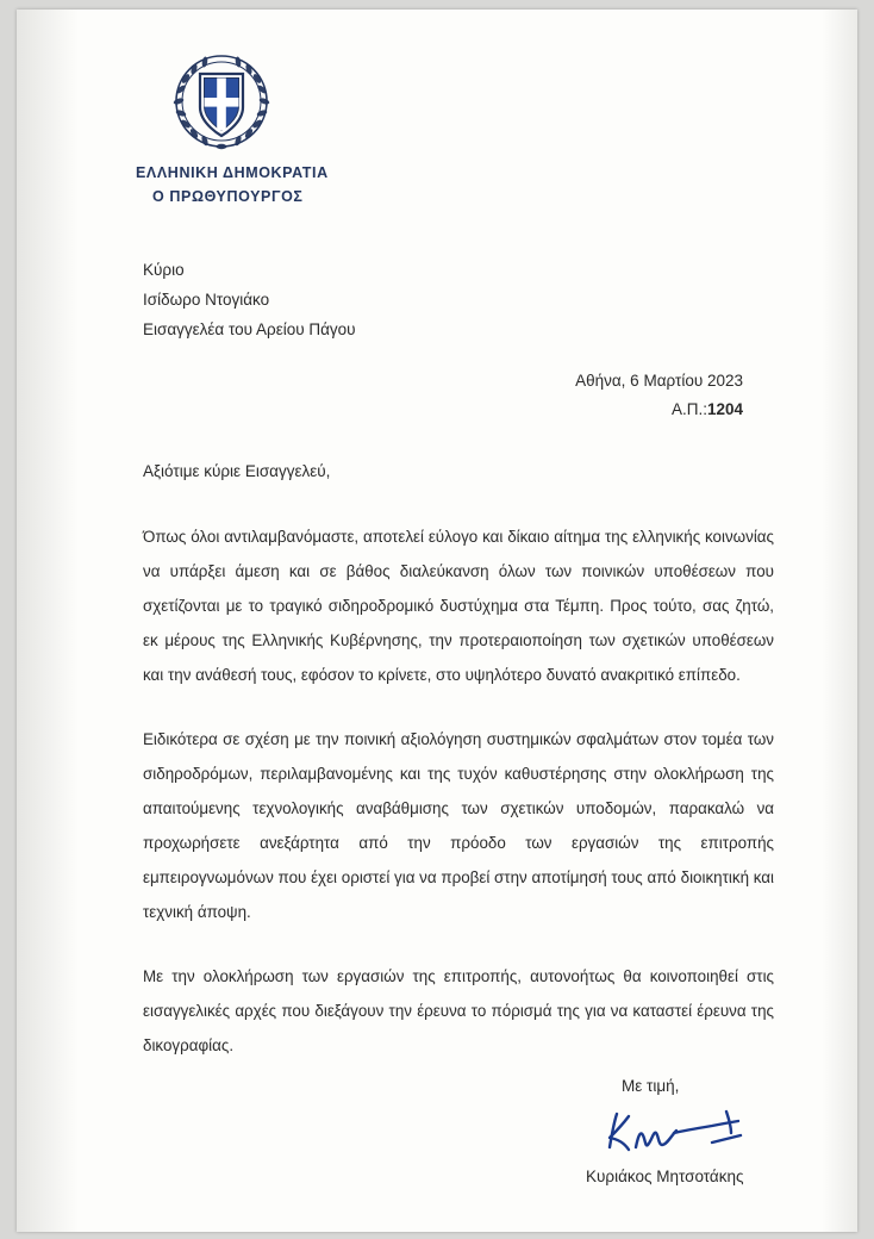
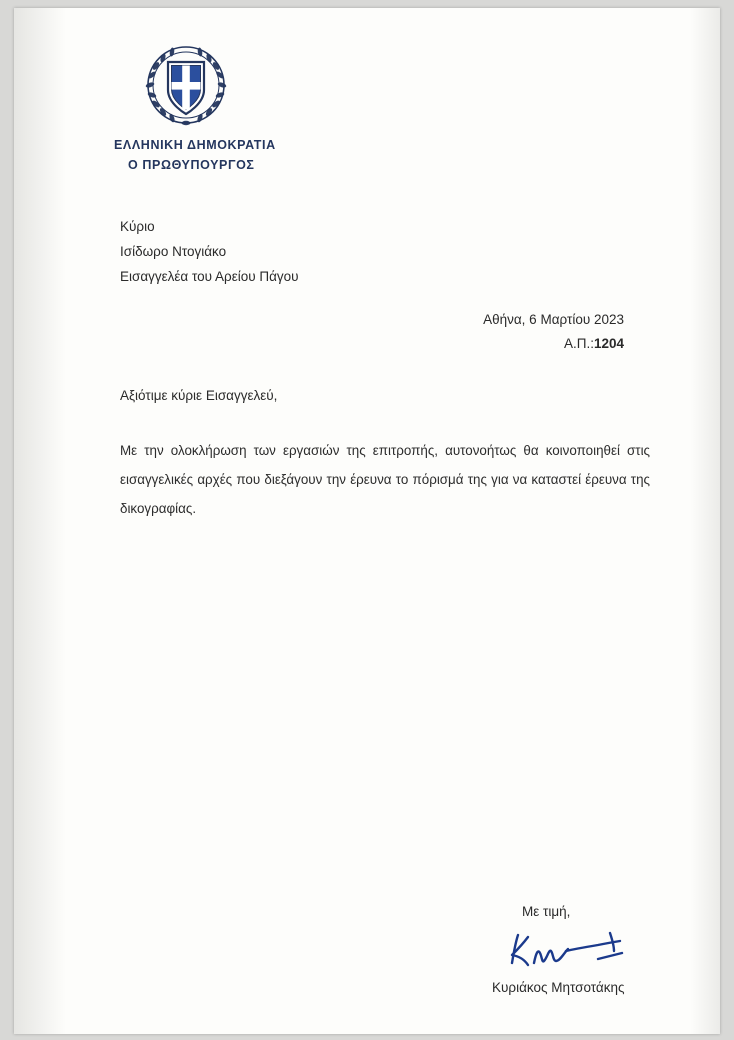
  ΕΛΛΗΝΙΚΗ ΔΗΜΟΚΡΑΤΙΑ
  Ο ΠΡΩΘΥΠΟΥΡΓΟΣ
  Κύριο
  Ισίδωρο Ντογιάκο
  Εισαγγελέα του Αρείου Πάγου
  Αθήνα, 6 Μαρτίου 2023
  Α.Π.:1204
  Αξιότιμε κύριε Εισαγγελεύ,
- Όπως όλοι αντιλαμβανόμαστε, αποτελεί εύλογο και δίκαιο αίτημα της ελληνικής κοινωνίας να υπάρξει άμεση και σε βάθος διαλεύκανση όλων των ποινικών υποθέσεων που σχετίζονται με το τραγικό σιδηροδρομικό δυστύχημα στα Τέμπη. Προς τούτο, σας ζητώ, εκ μέρους της Ελληνικής Κυβέρνησης, την προτεραιοποίηση των σχετικών υποθέσεων και την ανάθεσή τους, εφόσον το κρίνετε, στο υψηλότερο δυνατό ανακριτικό επίπεδο.
- Ειδικότερα σε σχέση με την ποινική αξιολόγηση συστημικών σφαλμάτων στον τομέα των σιδηροδρόμων, περιλαμβανομένης και της τυχόν καθυστέρησης στην ολοκλήρωση της απαιτούμενης τεχνολογικής αναβάθμισης των σχετικών υποδομών, παρακαλώ να προχωρήσετε ανεξάρτητα από την πρόοδο των εργασιών της επιτροπής εμπειρογνωμόνων που έχει οριστεί για να προβεί στην αποτίμησή τους από διοικητική και τεχνική άποψη.
  Με την ολοκλήρωση των εργασιών της επιτροπής, αυτονοήτως θα κοινοποιηθεί στις εισαγγελικές αρχές που διεξάγουν την έρευνα το πόρισμά της για να καταστεί έρευνα της δικογραφίας.
  Με τιμή,
  Κυριάκος Μητσοτάκης
